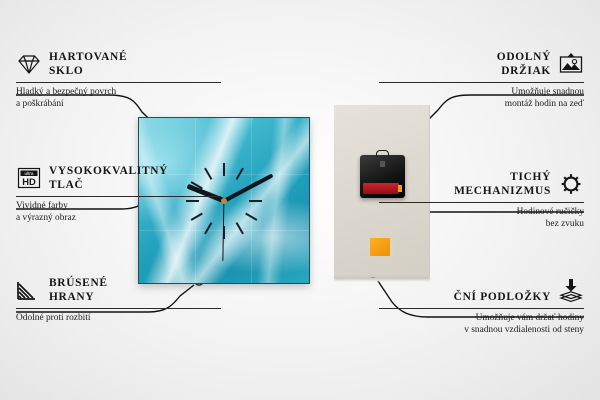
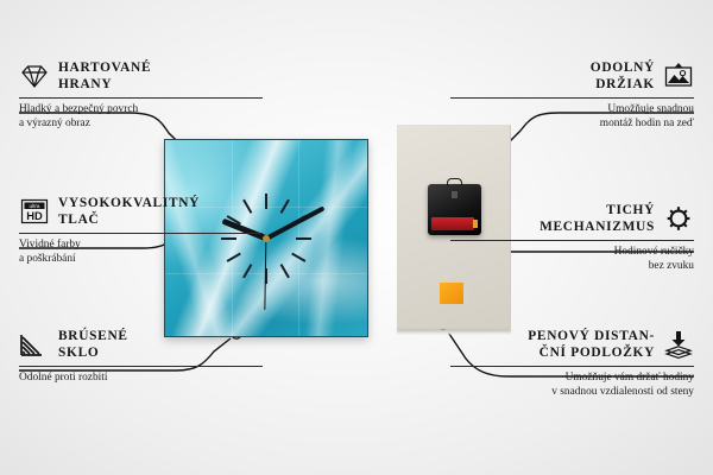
  HARTOVANÉ
- SKLO
+ HRANY
  Hladký a bezpečný povrch
- a poškrábání
+ a výrazný obraz
  HD
  VYSOKOKVALITNÝ
  TLAČ
  Vividné farby
- a výrazný obraz
+ a poškrábání
  BRÚSENÉ
- HRANY
+ SKLO
  Odolné proti rozbití
  ODOLNÝ
  DRŽIAK
  Umožňuje snadnou
  montáž hodin na zeď
  TICHÝ
  MECHANIZMUS
  Hodinové ručičky
  bez zvuku
+ PENOVÝ DISTAN-
  ČNÍ PODLOŽKY
  Umožňuje vám držať hodiny
  v snadnou vzdialenosti od steny
